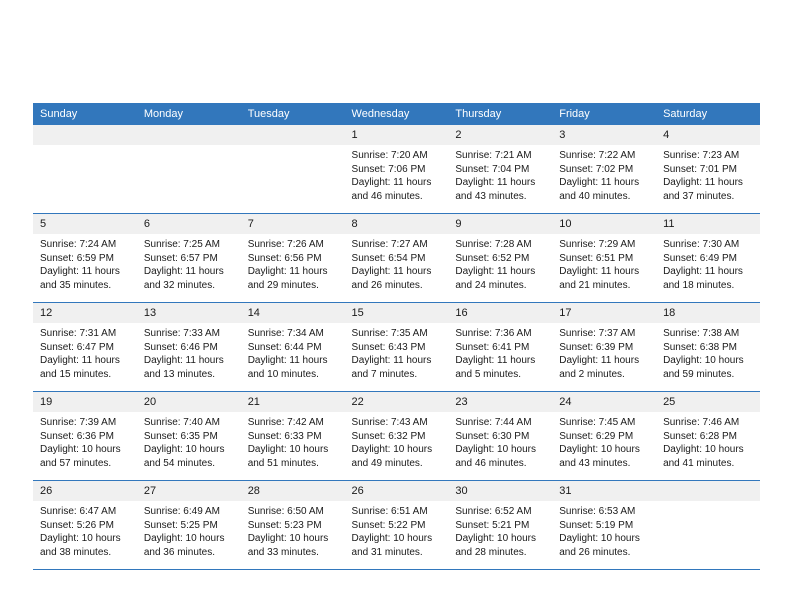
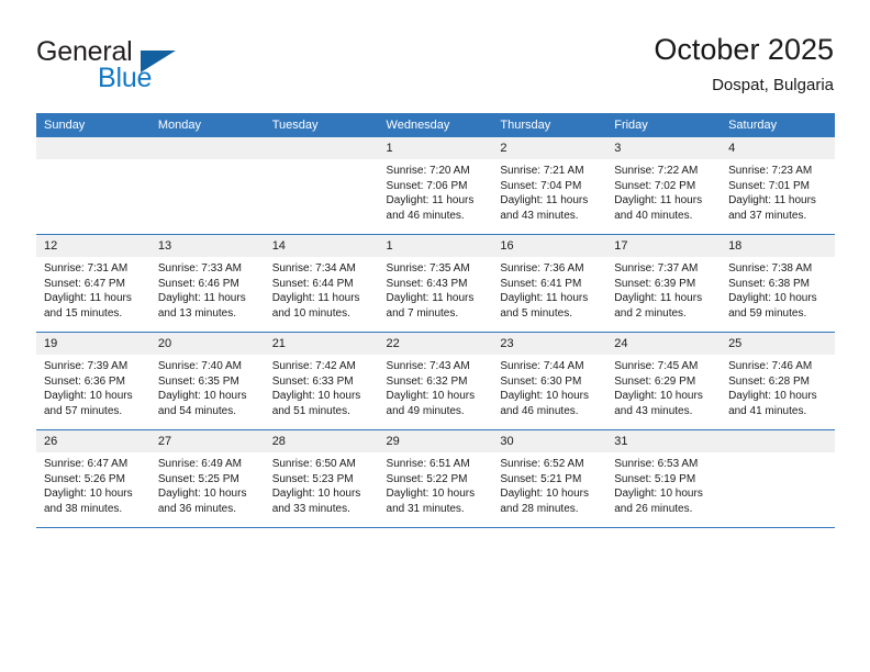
+ General
+ Blue
+ October 2025
+ Dospat, Bulgaria
  Sunday	Monday	Tuesday	Wednesday	Thursday	Friday	Saturday
  			1 Sunrise: 7:20 AM Sunset: 7:06 PM Daylight: 11 hours and 46 minutes.	2 Sunrise: 7:21 AM Sunset: 7:04 PM Daylight: 11 hours and 43 minutes.	3 Sunrise: 7:22 AM Sunset: 7:02 PM Daylight: 11 hours and 40 minutes.	4 Sunrise: 7:23 AM Sunset: 7:01 PM Daylight: 11 hours and 37 minutes.
- 5 Sunrise: 7:24 AM Sunset: 6:59 PM Daylight: 11 hours and 35 minutes.	6 Sunrise: 7:25 AM Sunset: 6:57 PM Daylight: 11 hours and 32 minutes.	7 Sunrise: 7:26 AM Sunset: 6:56 PM Daylight: 11 hours and 29 minutes.	8 Sunrise: 7:27 AM Sunset: 6:54 PM Daylight: 11 hours and 26 minutes.	9 Sunrise: 7:28 AM Sunset: 6:52 PM Daylight: 11 hours and 24 minutes.	10 Sunrise: 7:29 AM Sunset: 6:51 PM Daylight: 11 hours and 21 minutes.	11 Sunrise: 7:30 AM Sunset: 6:49 PM Daylight: 11 hours and 18 minutes.
- 12 Sunrise: 7:31 AM Sunset: 6:47 PM Daylight: 11 hours and 15 minutes.	13 Sunrise: 7:33 AM Sunset: 6:46 PM Daylight: 11 hours and 13 minutes.	14 Sunrise: 7:34 AM Sunset: 6:44 PM Daylight: 11 hours and 10 minutes.	15 Sunrise: 7:35 AM Sunset: 6:43 PM Daylight: 11 hours and 7 minutes.	16 Sunrise: 7:36 AM Sunset: 6:41 PM Daylight: 11 hours and 5 minutes.	17 Sunrise: 7:37 AM Sunset: 6:39 PM Daylight: 11 hours and 2 minutes.	18 Sunrise: 7:38 AM Sunset: 6:38 PM Daylight: 10 hours and 59 minutes.
+ 12 Sunrise: 7:31 AM Sunset: 6:47 PM Daylight: 11 hours and 15 minutes.	13 Sunrise: 7:33 AM Sunset: 6:46 PM Daylight: 11 hours and 13 minutes.	14 Sunrise: 7:34 AM Sunset: 6:44 PM Daylight: 11 hours and 10 minutes.	1 Sunrise: 7:35 AM Sunset: 6:43 PM Daylight: 11 hours and 7 minutes.	16 Sunrise: 7:36 AM Sunset: 6:41 PM Daylight: 11 hours and 5 minutes.	17 Sunrise: 7:37 AM Sunset: 6:39 PM Daylight: 11 hours and 2 minutes.	18 Sunrise: 7:38 AM Sunset: 6:38 PM Daylight: 10 hours and 59 minutes.
  19 Sunrise: 7:39 AM Sunset: 6:36 PM Daylight: 10 hours and 57 minutes.	20 Sunrise: 7:40 AM Sunset: 6:35 PM Daylight: 10 hours and 54 minutes.	21 Sunrise: 7:42 AM Sunset: 6:33 PM Daylight: 10 hours and 51 minutes.	22 Sunrise: 7:43 AM Sunset: 6:32 PM Daylight: 10 hours and 49 minutes.	23 Sunrise: 7:44 AM Sunset: 6:30 PM Daylight: 10 hours and 46 minutes.	24 Sunrise: 7:45 AM Sunset: 6:29 PM Daylight: 10 hours and 43 minutes.	25 Sunrise: 7:46 AM Sunset: 6:28 PM Daylight: 10 hours and 41 minutes.
- 26 Sunrise: 6:47 AM Sunset: 5:26 PM Daylight: 10 hours and 38 minutes.	27 Sunrise: 6:49 AM Sunset: 5:25 PM Daylight: 10 hours and 36 minutes.	28 Sunrise: 6:50 AM Sunset: 5:23 PM Daylight: 10 hours and 33 minutes.	26 Sunrise: 6:51 AM Sunset: 5:22 PM Daylight: 10 hours and 31 minutes.	30 Sunrise: 6:52 AM Sunset: 5:21 PM Daylight: 10 hours and 28 minutes.	31 Sunrise: 6:53 AM Sunset: 5:19 PM Daylight: 10 hours and 26 minutes.
+ 26 Sunrise: 6:47 AM Sunset: 5:26 PM Daylight: 10 hours and 38 minutes.	27 Sunrise: 6:49 AM Sunset: 5:25 PM Daylight: 10 hours and 36 minutes.	28 Sunrise: 6:50 AM Sunset: 5:23 PM Daylight: 10 hours and 33 minutes.	29 Sunrise: 6:51 AM Sunset: 5:22 PM Daylight: 10 hours and 31 minutes.	30 Sunrise: 6:52 AM Sunset: 5:21 PM Daylight: 10 hours and 28 minutes.	31 Sunrise: 6:53 AM Sunset: 5:19 PM Daylight: 10 hours and 26 minutes.
